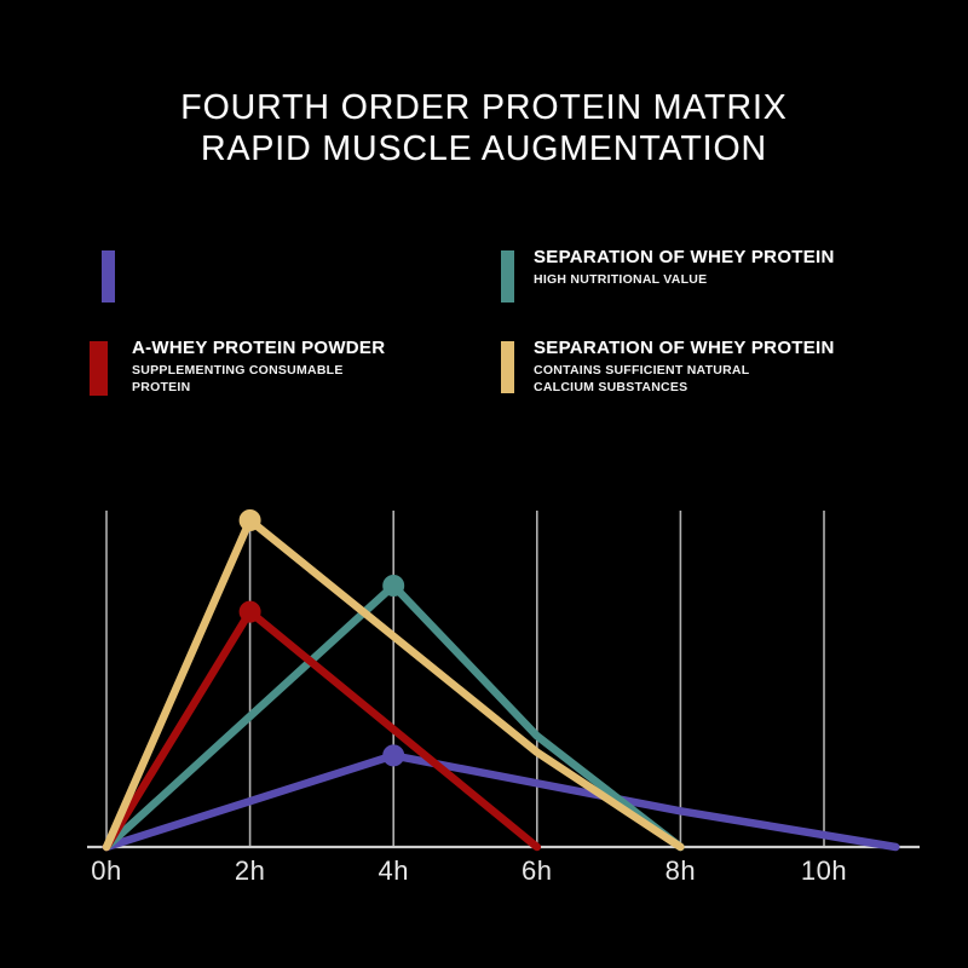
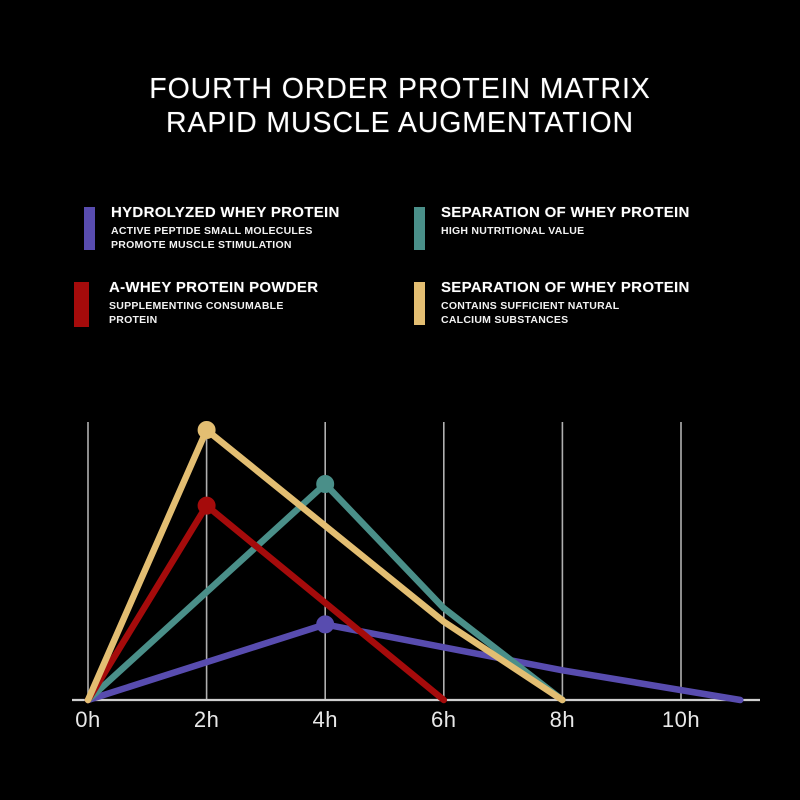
  FOURTH ORDER PROTEIN MATRIX
  RAPID MUSCLE AUGMENTATION
+ HYDROLYZED WHEY PROTEIN
+ ACTIVE PEPTIDE SMALL MOLECULES
+ PROMOTE MUSCLE STIMULATION
  SEPARATION OF WHEY PROTEIN
  HIGH NUTRITIONAL VALUE
  A-WHEY PROTEIN POWDER
  SUPPLEMENTING CONSUMABLE
  PROTEIN
  SEPARATION OF WHEY PROTEIN
  CONTAINS SUFFICIENT NATURAL
  CALCIUM SUBSTANCES
  0h
  2h
  4h
  6h
  8h
  10h
